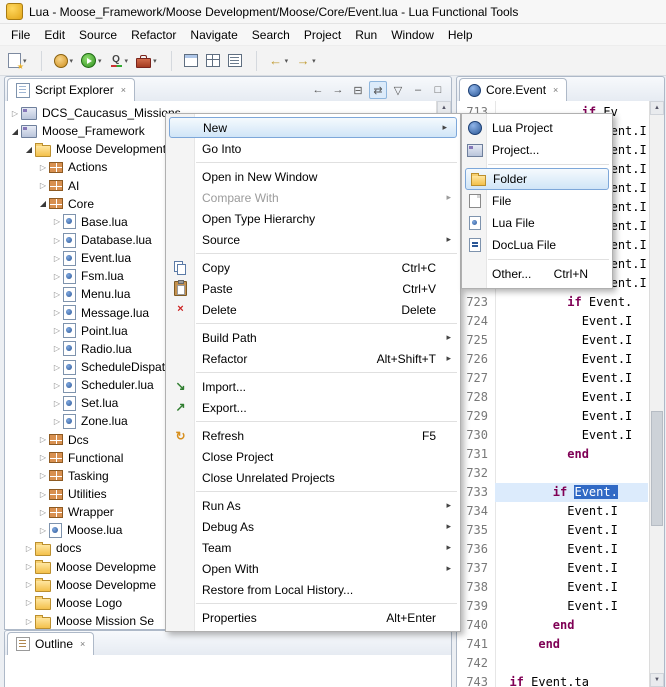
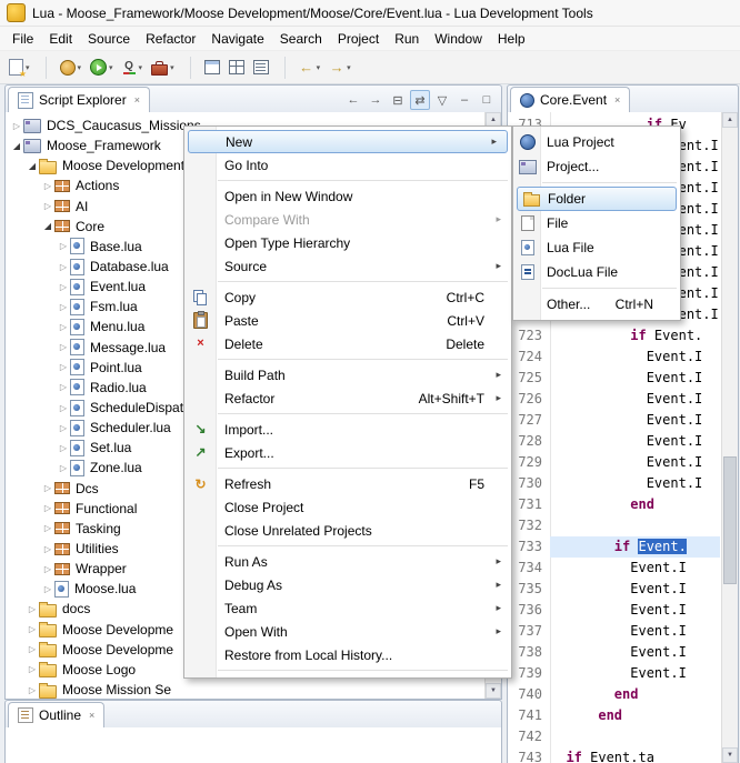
- Lua - Moose_Framework/Moose Development/Moose/Core/Event.lua - Lua Functional Tools
+ Lua - Moose_Framework/Moose Development/Moose/Core/Event.lua - Lua Development Tools
  File
  Edit
  Source
  Refactor
  Navigate
  Search
  Project
  Run
  Window
  Help
  Script Explorer
  ×
  ←
  →
  ⊟
  ⇄
  ▽
  –
  □
  ▷
  DCS_Caucasus_Missi
  ◢
  Moose_Framework
  ◢
  Moose Developmen
  ▷
  Actions
  ▷
  AI
  ◢
  Core
  ▷
  Base.lua
  ▷
  Database.lua
  ▷
  Event.lua
  ▷
  Fsm.lua
  ▷
  Menu.lua
  ▷
  Message.lua
  ▷
  Point.lua
  ▷
  Radio.lua
  ▷
  ▷
  Scheduler.lua
  ▷
  Set.lua
  ▷
  Zone.lua
  ▷
  Dcs
  ▷
  Functional
  ▷
  Tasking
  ▷
  Utilities
  ▷
  Wrapper
  ▷
  Moose.lua
  ▷
  docs
  ▷
  Moose Developme
  ▷
  Moose Developme
  ▷
  Moose Logo
  ▷
  Moose Mission Se
  Outline
  ×
  Core.Event
  ×
  713
  if Ev
  ent.I
  ent.I
  ent.I
  ent.I
  ent.I
  ent.I
  ent.I
  ent.I
  ent.I
  723
  if Event.
  724
  Event.I
  725
  Event.I
  726
  Event.I
  727
  Event.I
  728
  Event.I
  729
  Event.I
  730
  Event.I
  731
  end
  732
  733
  if Event.
  734
  Event.I
  735
  Event.I
  736
  Event.I
  737
  Event.I
  738
  Event.I
  739
  Event.I
  740
  end
  741
  end
  742
  743
  if Event.ta
  New
  ▸
  Go Into
  Open in New Window
  Compare With
  ▸
  Open Type Hierarchy
  Source
  ▸
  Copy
  Ctrl+C
  Paste
  Ctrl+V
  Delete
  Delete
  Build Path
  ▸
  Refactor
  Alt+Shift+T
  ▸
  Import...
  Export...
  Refresh
  F5
  Close Project
  Close Unrelated Projects
  Run As
  ▸
  Debug As
  ▸
  Team
  ▸
  Open With
  ▸
  Restore from Local History...
- Properties
- Alt+Enter
  Lua Project
  Project...
  Folder
  File
  Lua File
  DocLua File
  Other...
  Ctrl+N
